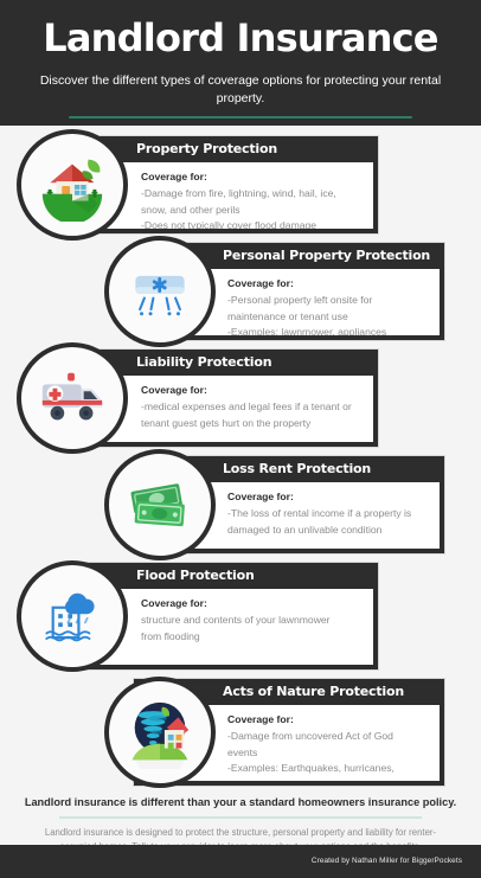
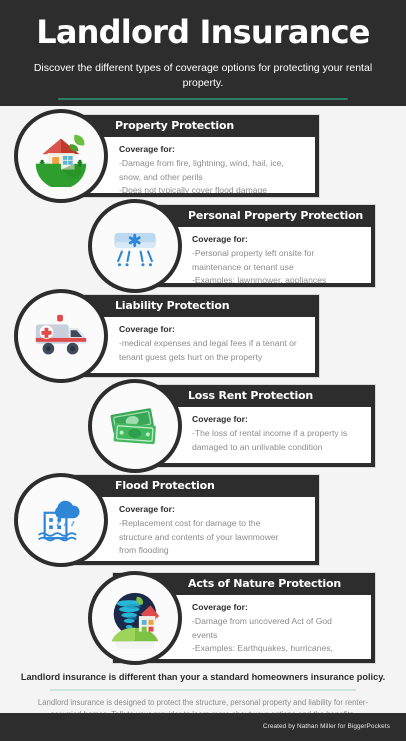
  Landlord Insurance
  Discover the different types of coverage options for protecting your rental property.
  Property Protection
  Coverage for:
  -Damage from fire, lightning, wind, hail, ice,
  snow, and other perils
  -Does not typically cover flood damage
  Personal Property Protection
  Coverage for:
  -Personal property left onsite for
  maintenance or tenant use
  -Examples: lawnmower, appliances
  Liability Protection
  Coverage for:
  -medical expenses and legal fees if a tenant or
  tenant guest gets hurt on the property
  Loss Rent Protection
  Coverage for:
  -The loss of rental income if a property is
  damaged to an unlivable condition
  Flood Protection
  Coverage for:
+ -Replacement cost for damage to the
  structure and contents of your lawnmower
  from flooding
  Acts of Nature Protection
  Coverage for:
  -Damage from uncovered Act of God
  events
  -Examples: Earthquakes, hurricanes,
  Landlord insurance is different than your a standard homeowners insurance policy.
